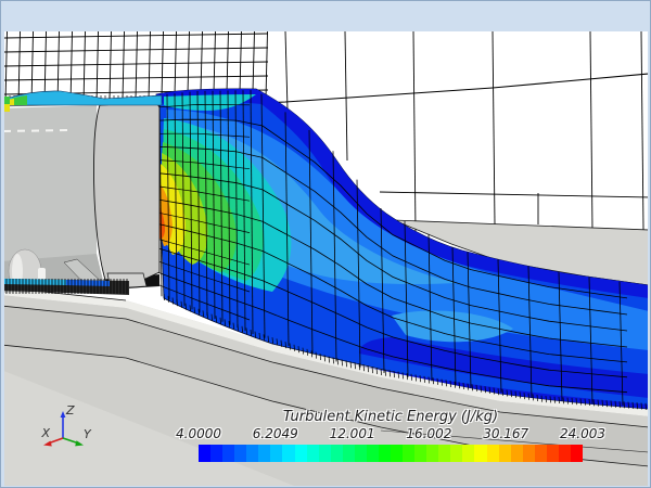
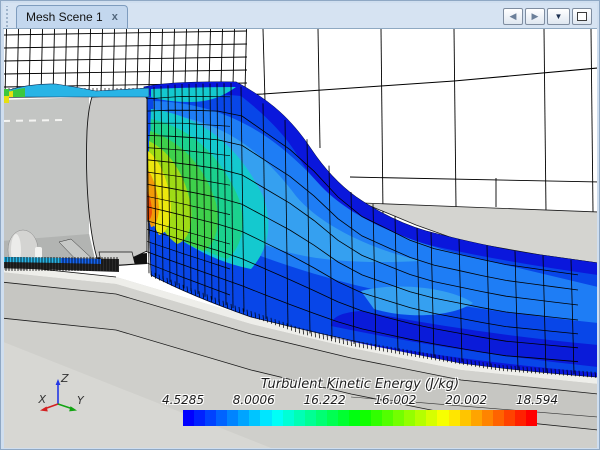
+ Mesh Scene 1
+ x
+ ◀
+ ▶
+ ▼
  X
  Y
  Z
  Turbulent Kinetic Energy (J/kg)
- 4.0000
+ 4.5285
- 6.2049
+ 8.0006
- 12.001
+ 16.222
  16.002
- 30.167
+ 20.002
- 24.003
+ 18.594
